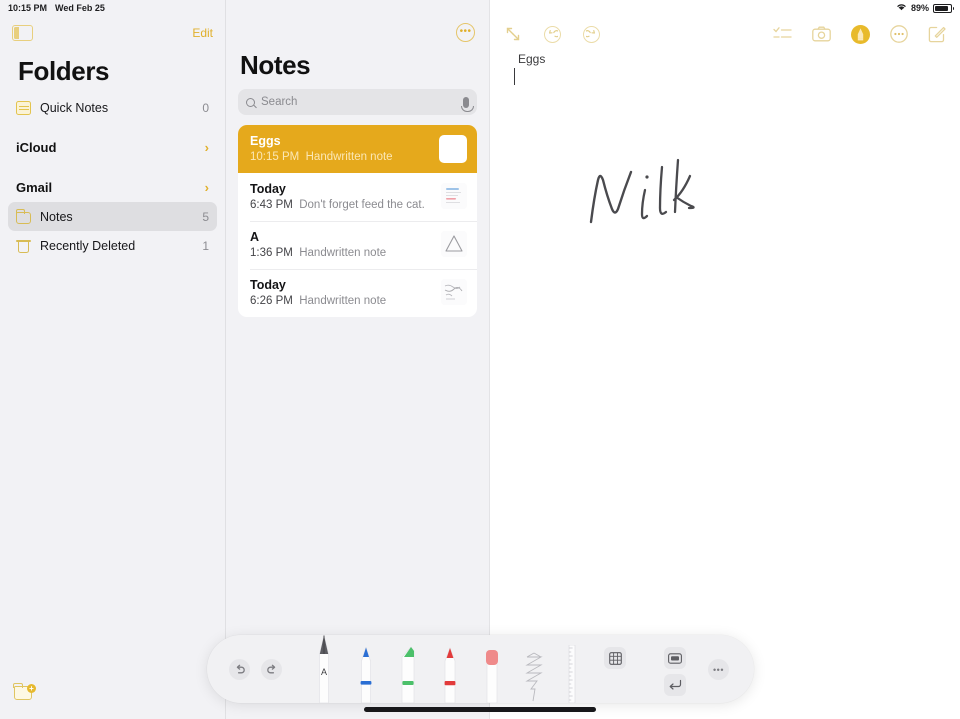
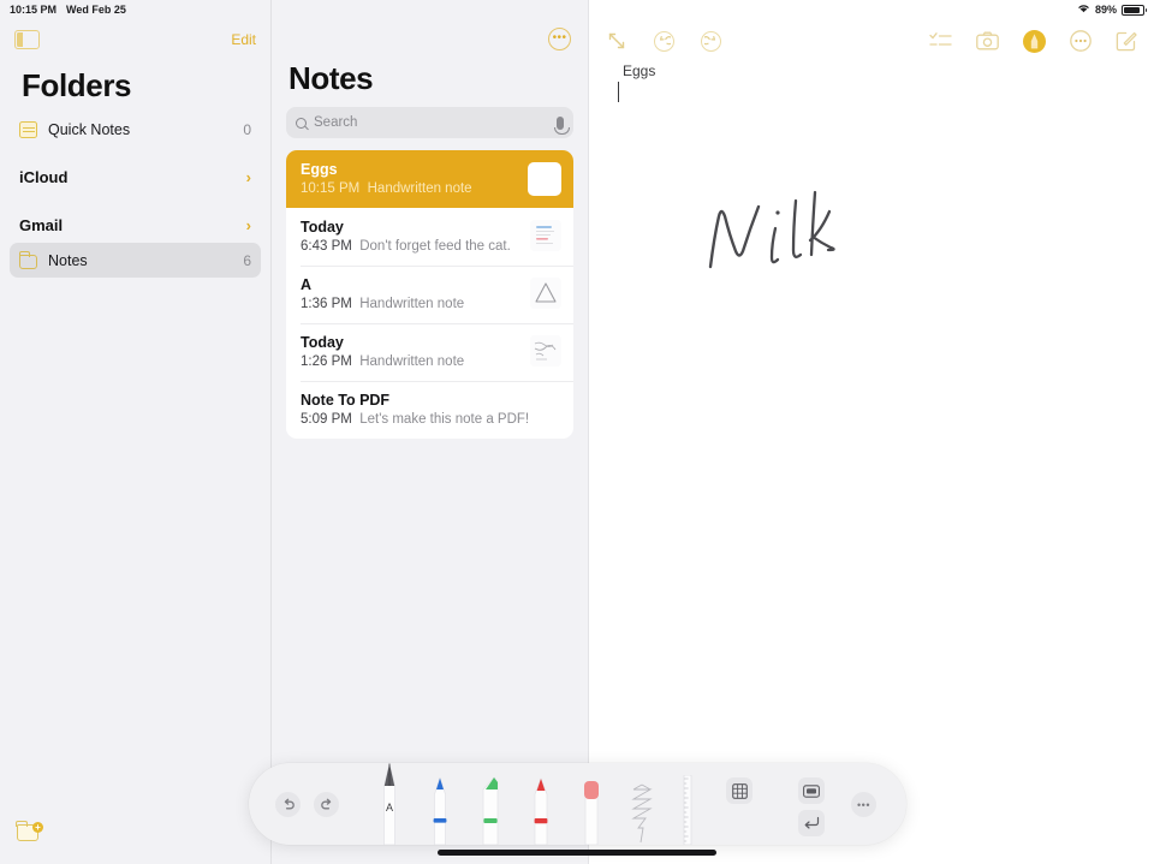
  10:15 PM
  Wed Feb 25
  89%
  Edit
  Folders
  Quick Notes
  0
  iCloud
  ›
  Gmail
  ›
  Notes
- 5
+ 6
- Recently Deleted
- 1
  +
  •••
  Notes
  Search
  Eggs
  10:15 PM Handwritten note
  Today
  6:43 PM Don't forget feed the cat.
  A
  1:36 PM Handwritten note
  Today
- 6:26 PM Handwritten note
+ 1:26 PM Handwritten note
+ Note To PDF
+ 5:09 PM Let's make this note a PDF!
  Eggs
  A
  •••
